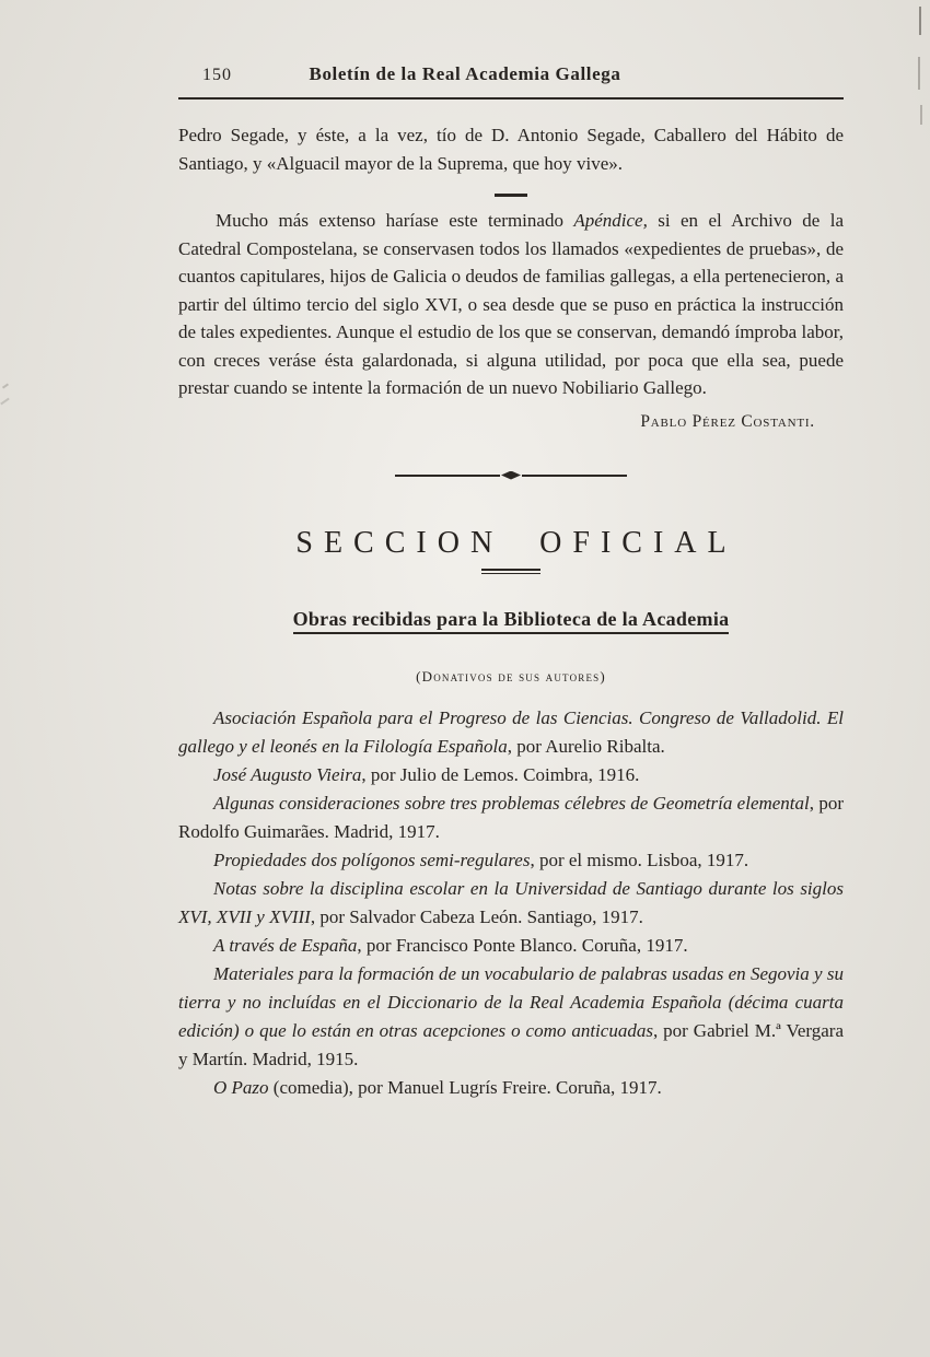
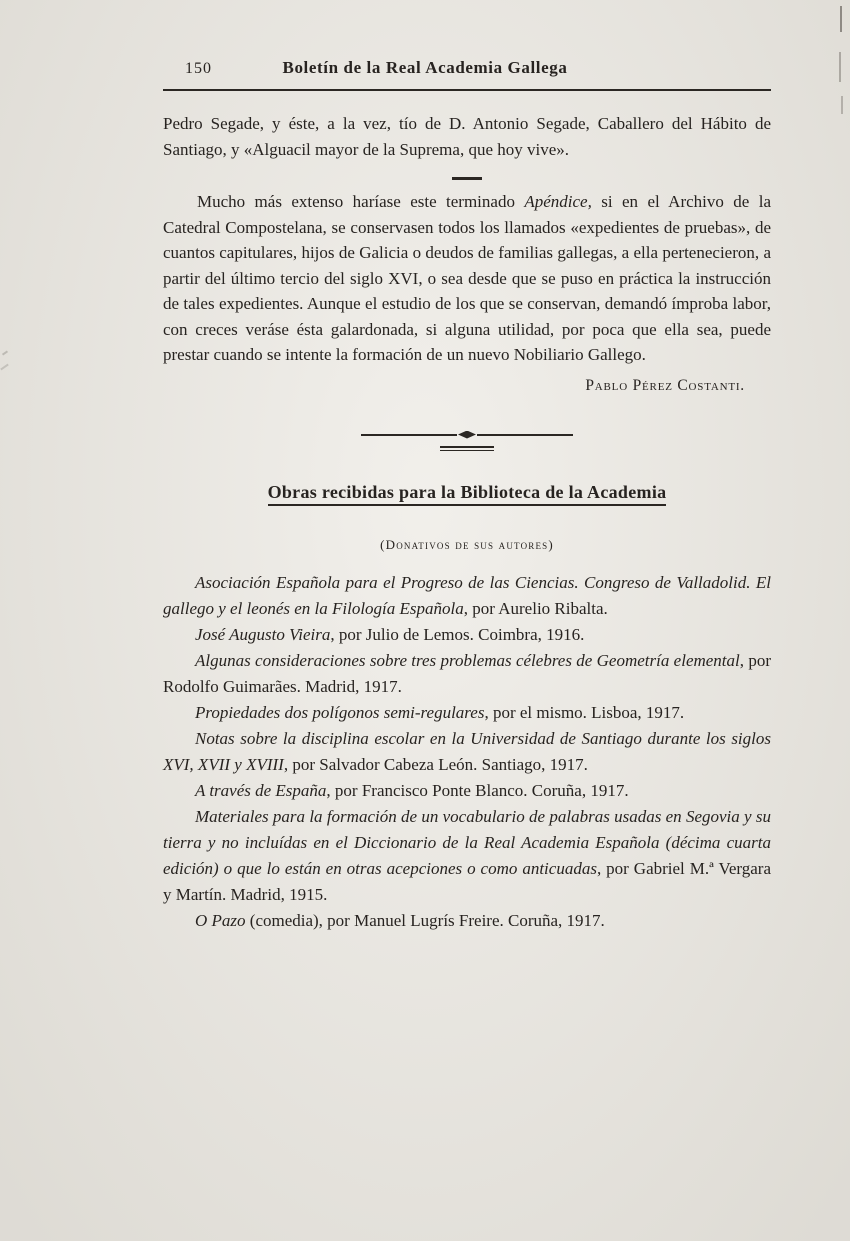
  150
  Boletín de la Real Academia Gallega
  Pedro Segade, y éste, a la vez, tío de D. Antonio Segade, Caballero del Hábito de Santiago, y «Alguacil mayor de la Suprema, que hoy vive».
  Mucho más extenso haríase este terminado Apéndice, si en el Archivo de la Catedral Compostelana, se conservasen todos los llamados «expedientes de pruebas», de cuantos capitulares, hijos de Galicia o deudos de familias gallegas, a ella pertenecieron, a partir del último tercio del siglo XVI, o sea desde que se puso en práctica la instrucción de tales expedientes. Aunque el estudio de los que se conservan, demandó ímproba labor, con creces veráse ésta galardonada, si alguna utilidad, por poca que ella sea, puede prestar cuando se intente la formación de un nuevo Nobiliario Gallego.
  Pablo Pérez Costanti.
- SECCION OFICIAL
  Obras recibidas para la Biblioteca de la Academia
  (Donativos de sus autores)
  Asociación Española para el Progreso de las Ciencias. Congreso de Valladolid. El gallego y el leonés en la Filología Española, por Aurelio Ribalta.
  José Augusto Vieira, por Julio de Lemos. Coimbra, 1916.
  Algunas consideraciones sobre tres problemas célebres de Geometría elemental, por Rodolfo Guimarães. Madrid, 1917.
  Propiedades dos polígonos semi-regulares, por el mismo. Lisboa, 1917.
  Notas sobre la disciplina escolar en la Universidad de Santiago durante los siglos XVI, XVII y XVIII, por Salvador Cabeza León. Santiago, 1917.
  A través de España, por Francisco Ponte Blanco. Coruña, 1917.
  Materiales para la formación de un vocabulario de palabras usadas en Segovia y su tierra y no incluídas en el Diccionario de la Real Academia Española (décima cuarta edición) o que lo están en otras acepciones o como anticuadas, por Gabriel M.ª Vergara y Martín. Madrid, 1915.
  O Pazo (comedia), por Manuel Lugrís Freire. Coruña, 1917.
